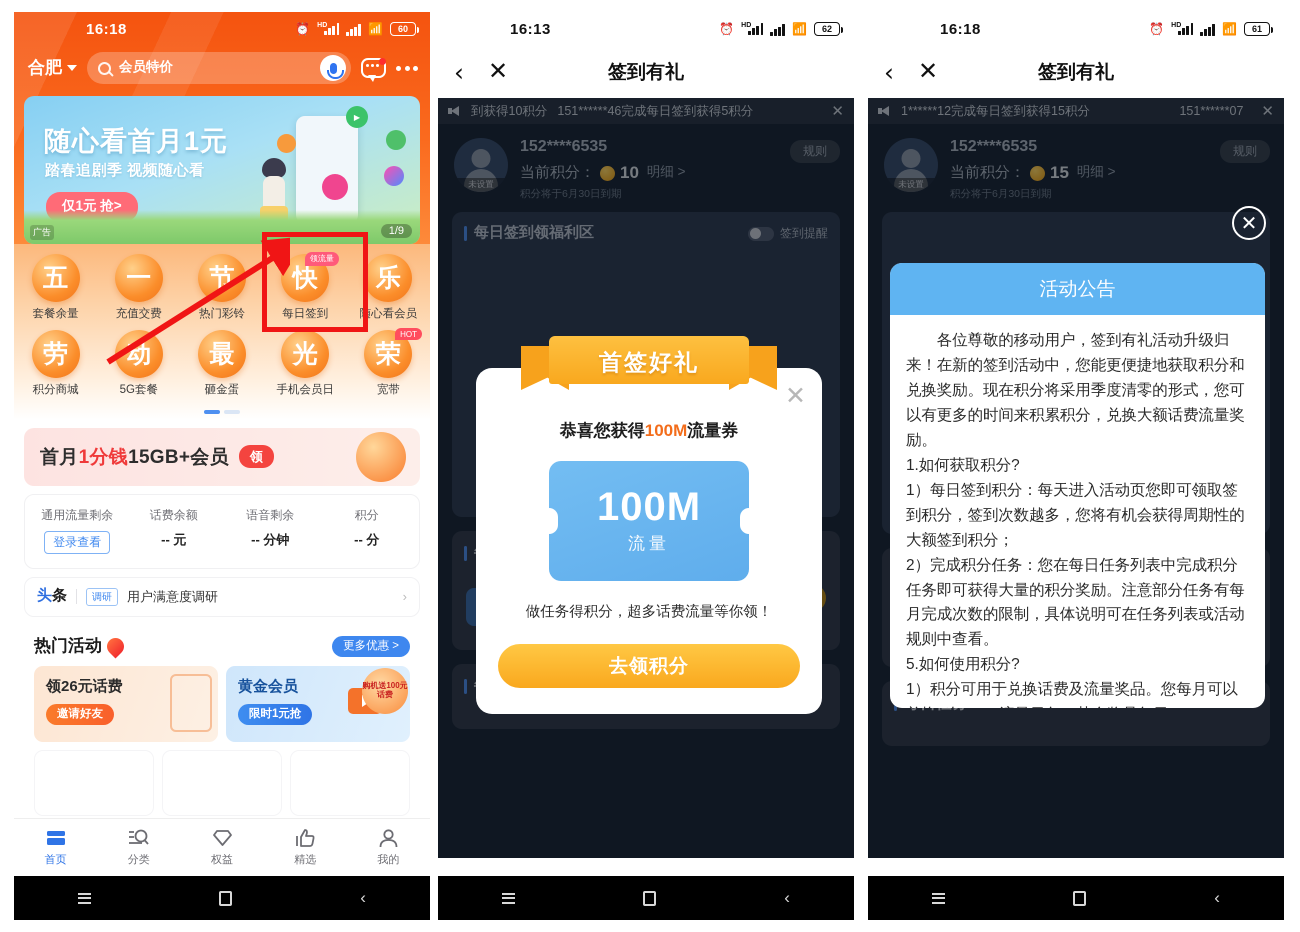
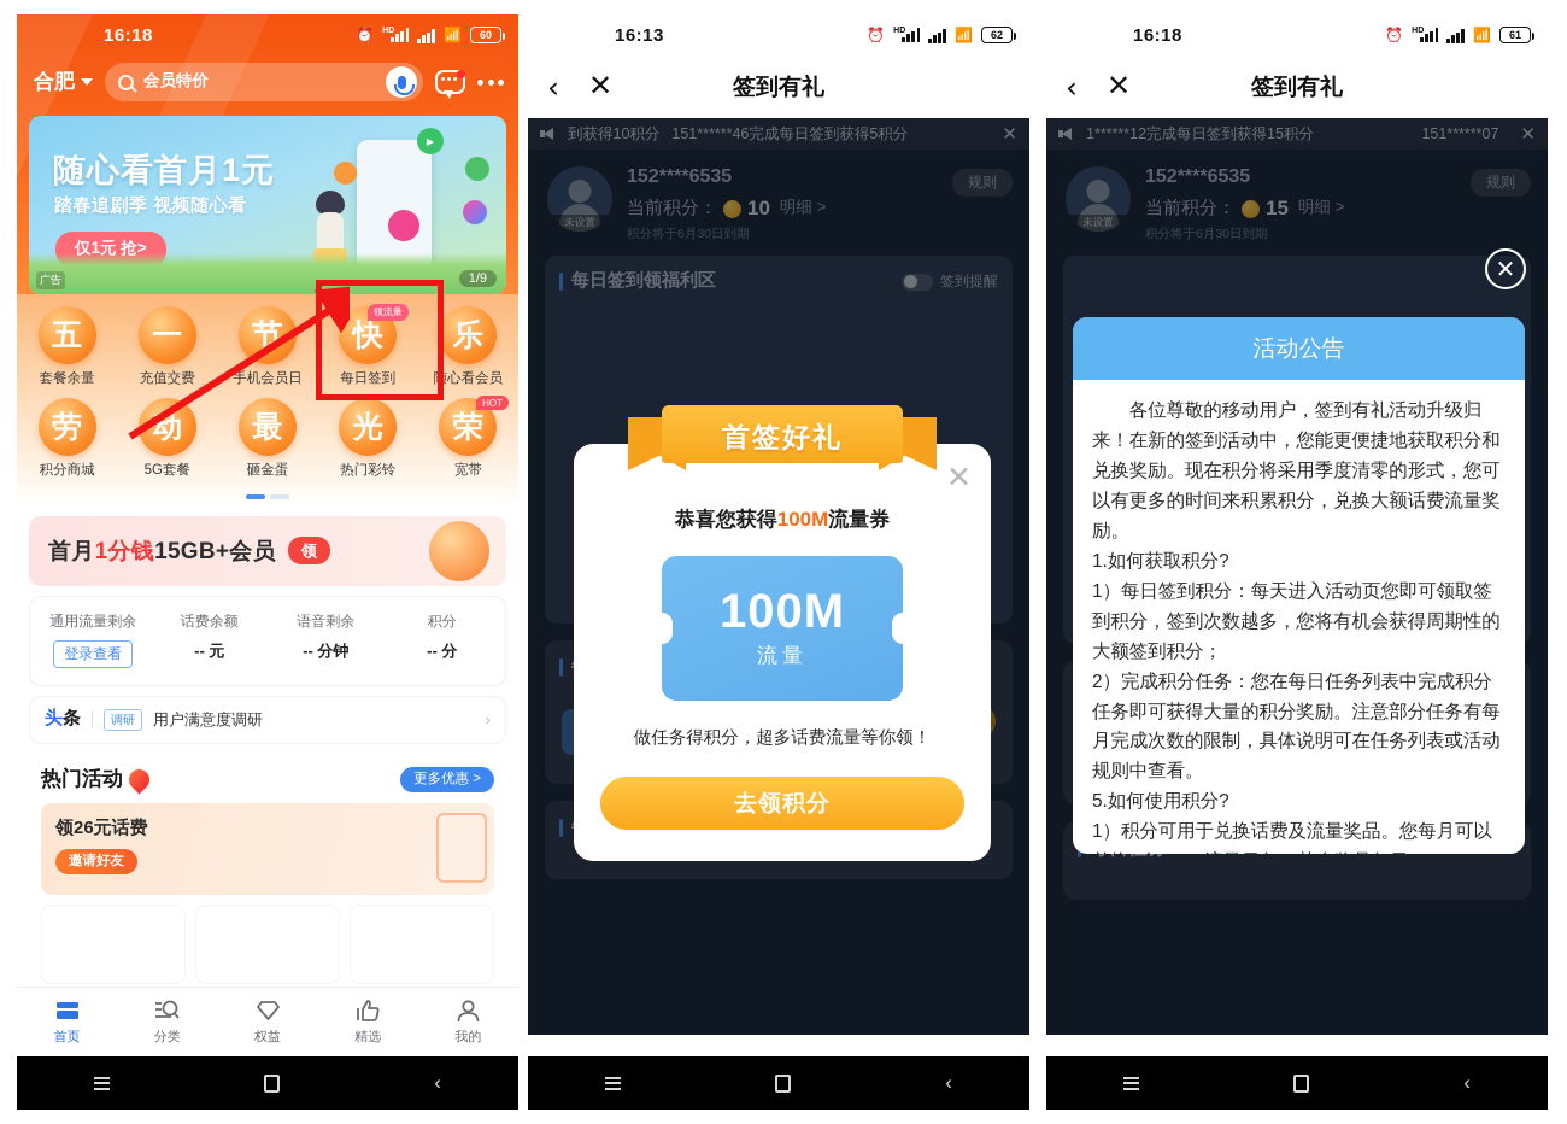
  16:18
  ⏰
  📶
  60
  合肥
  会员特价
  随心看首月1元
  踏春追剧季 视频随心看
  仅1元 抢>
  ▶
  广告
  1/9
  五
  套餐余量
  一
  充值交费
  节
- 热门彩铃
+ 手机会员日
  领流量
  快
  每日签到
  乐
  随心看会员
  劳
  积分商城
  动
  5G套餐
  最
  砸金蛋
  光
- 手机会员日
+ 热门彩铃
  HOT
  荣
  宽带
  首月1分钱15GB+会员
  领
  通用流量剩余
  登录查看
  话费余额
  -- 元
  语音剩余
  -- 分钟
  积分
  -- 分
  头条
  调研
  用户满意度调研
  ›
  热门活动
  更多优惠 >
  领26元话费
  邀请好友
- 黄金会员
- 限时1元抢
- 购机送100元话费
  首页
  分类
  权益
  精选
  我的
  ‹
  16:13
  ⏰
  📶
  62
  ‹
  ✕
  签到有礼
  到获得10积分
  151******46完成每日签到获得5积分
  ✕
  未设置
  152****6535
  当前积分：
  10
  明细 >
  积分将于6月30日到期
  规则
  每日签到领福利区
  签到提醒
  首签好礼
  ✕
  恭喜您获得100M流量券
  100M
  流量
  做任务得积分，超多话费流量等你领！
  去领积分
  ‹
  16:18
  ⏰
  📶
  61
  ‹
  ✕
  签到有礼
  1******12完成每日签到获得15积分
  151******07
  ✕
  未设置
  152****6535
  当前积分：
  15
  明细 >
  积分将于6月30日到期
  规则
  ✕
  活动公告
  各位尊敬的移动用户，签到有礼活动升级归来！在新的签到活动中，您能更便捷地获取积分和兑换奖励。现在积分将采用季度清零的形式，您可以有更多的时间来积累积分，兑换大额话费流量奖励。
  1.如何获取积分?
  1）每日签到积分：每天进入活动页您即可领取签到积分，签到次数越多，您将有机会获得周期性的大额签到积分；
  2）完成积分任务：您在每日任务列表中完成积分任务即可获得大量的积分奖励。注意部分任务有每月完成次数的限制，具体说明可在任务列表或活动规则中查看。
  5.如何使用积分?
  ‹
